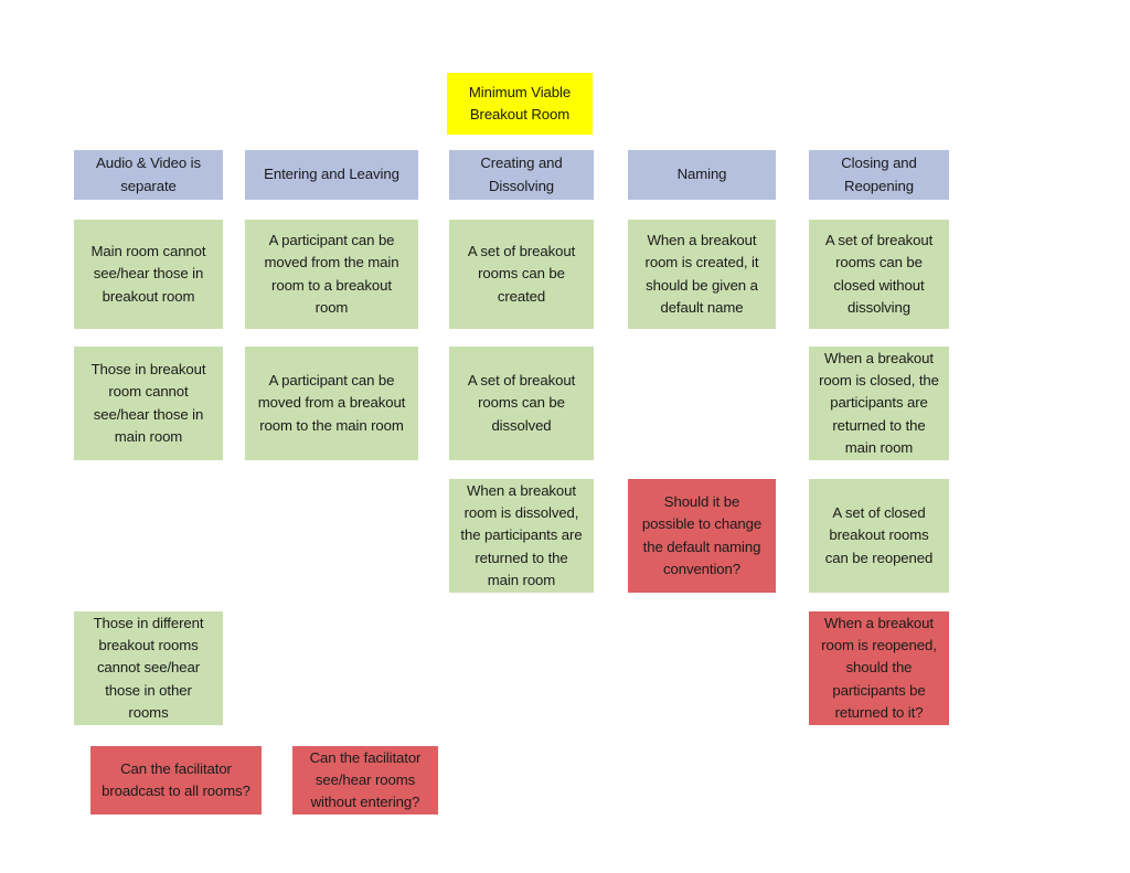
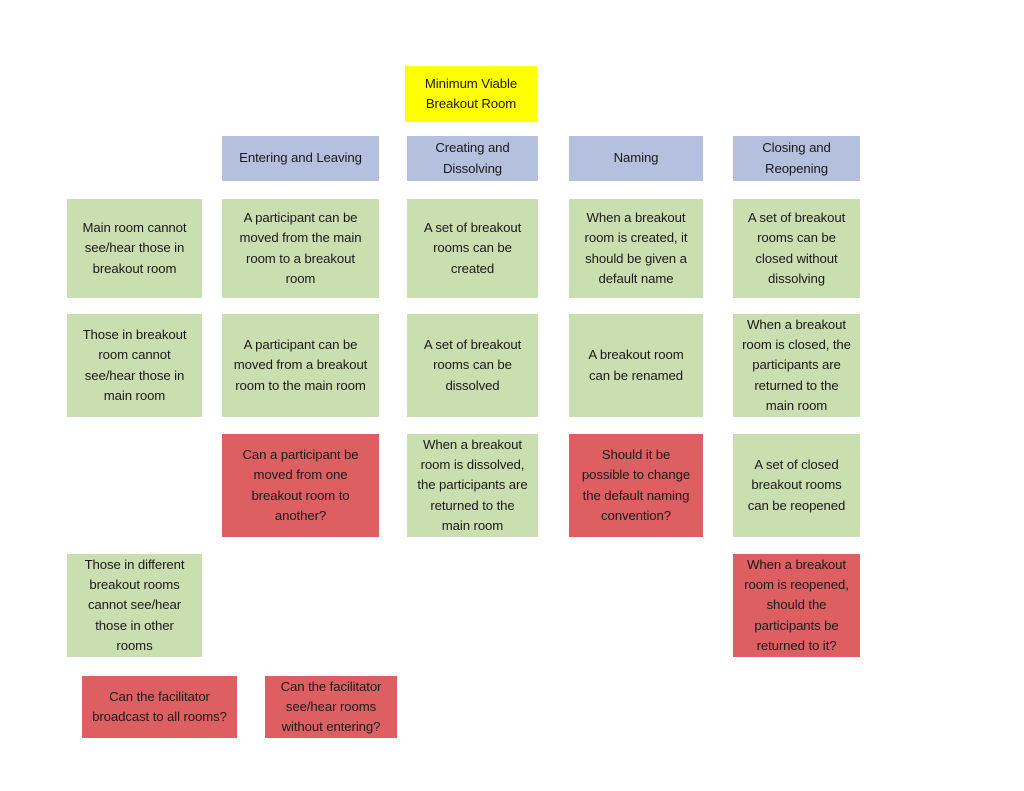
  Minimum Viable
  Breakout Room
- Audio & Video is
- separate
  Entering and Leaving
  Creating and
  Dissolving
  Naming
  Closing and
  Reopening
  Main room cannot
  see/hear those in
  breakout room
  Those in breakout
  room cannot
  see/hear those in
  main room
  Those in different
  breakout rooms
  cannot see/hear
  those in other
  rooms
  Can the facilitator
  broadcast to all rooms?
  A participant can be
  moved from the main
  room to a breakout
  room
  A participant can be
  moved from a breakout
  room to the main room
+ Can a participant be
+ moved from one
+ breakout room to
+ another?
  Can the facilitator
  see/hear rooms
  without entering?
  A set of breakout
  rooms can be
  created
  A set of breakout
  rooms can be
  dissolved
  When a breakout
  room is dissolved,
  the participants are
  returned to the
  main room
  When a breakout
  room is created, it
  should be given a
  default name
+ A breakout room
+ can be renamed
  Should it be
  possible to change
  the default naming
  convention?
  A set of breakout
  rooms can be
  closed without
  dissolving
  When a breakout
  room is closed, the
  participants are
  returned to the
  main room
  A set of closed
  breakout rooms
  can be reopened
  When a breakout
  room is reopened,
  should the
  participants be
  returned to it?
